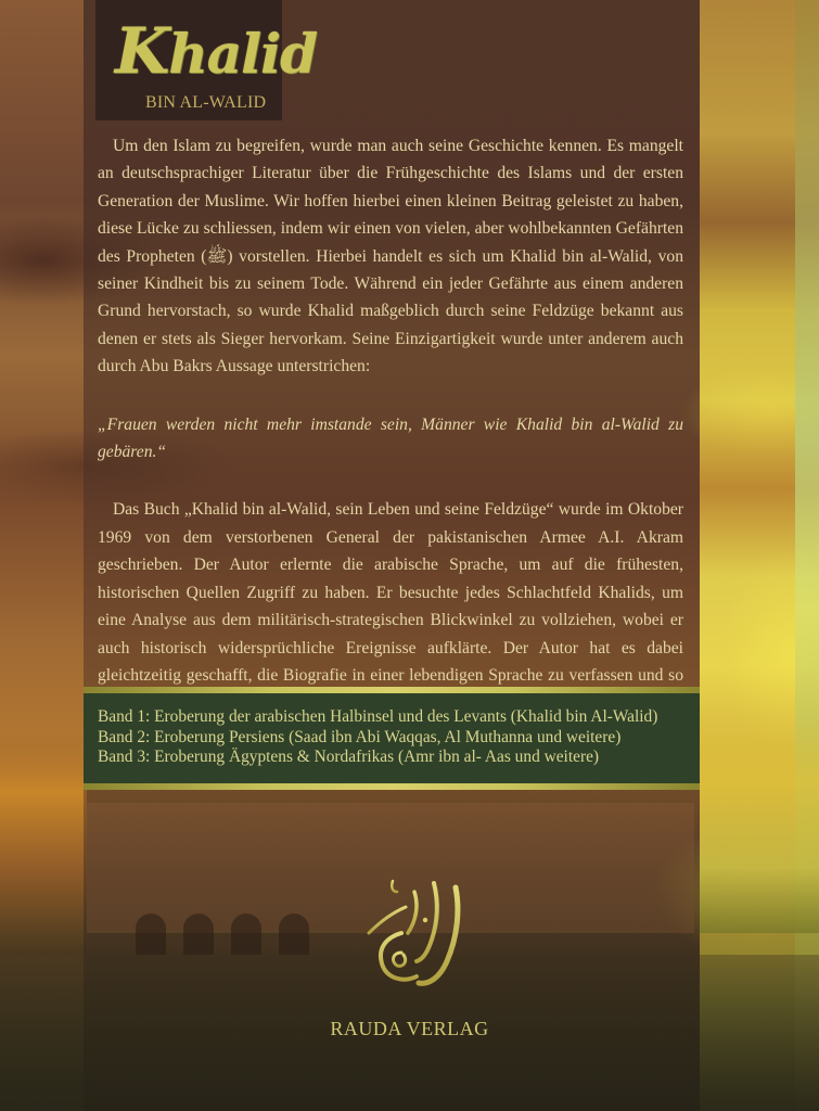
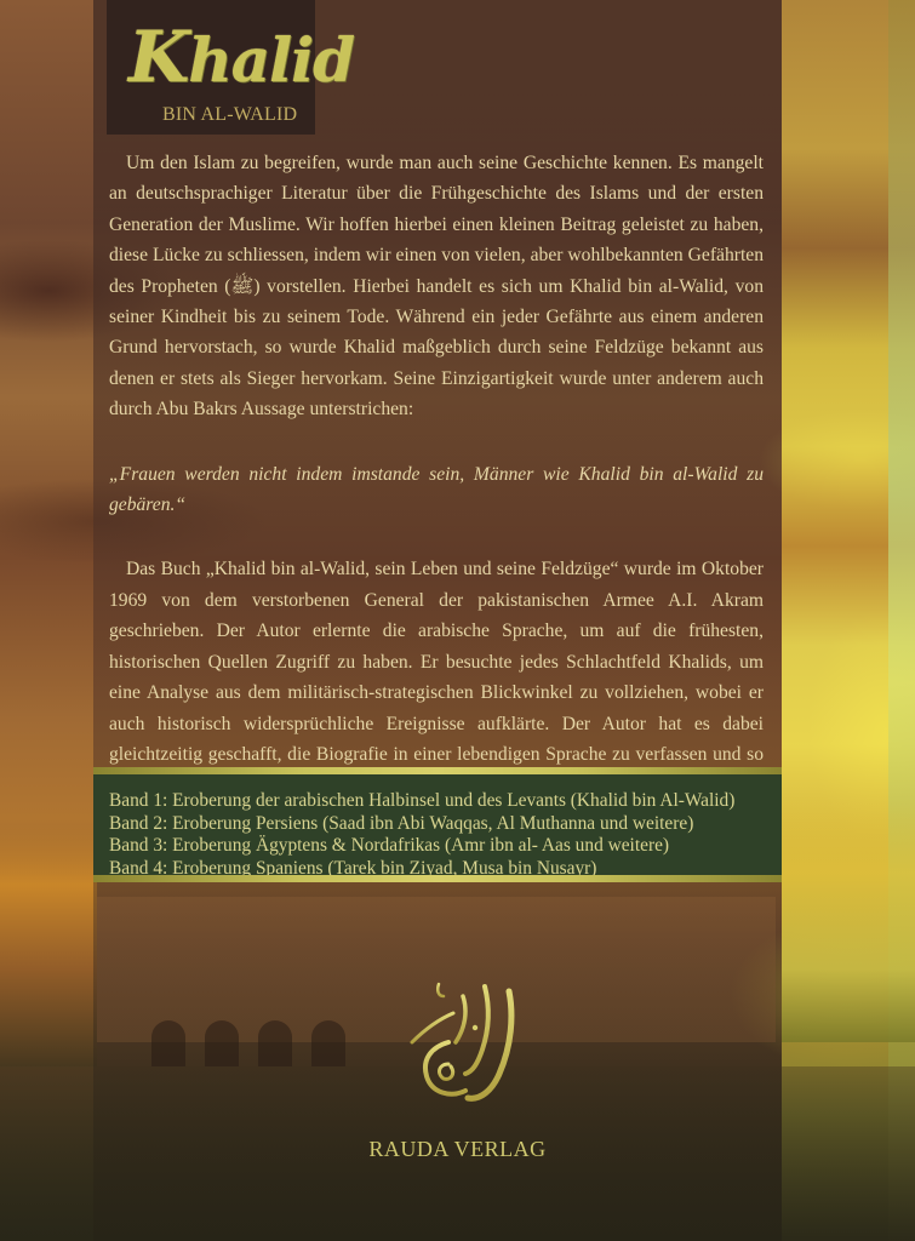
  Khalid
  BIN AL-WALID
  Um den Islam zu begreifen, wurde man auch seine Geschichte kennen. Es mangelt an deutschsprachiger Literatur über die Frühgeschichte des Islams und der ersten Generation der Muslime. Wir hoffen hierbei einen kleinen Beitrag geleistet zu haben, diese Lücke zu schliessen, indem wir einen von vielen, aber wohlbekannten Gefährten des Propheten (ﷺ) vorstellen. Hierbei handelt es sich um Khalid bin al-Walid, von seiner Kindheit bis zu seinem Tode. Während ein jeder Gefährte aus einem anderen Grund hervorstach, so wurde Khalid maßgeblich durch seine Feldzüge bekannt aus denen er stets als Sieger hervorkam. Seine Einzigartigkeit wurde unter anderem auch durch Abu Bakrs Aussage unterstrichen:
- „Frauen werden nicht mehr imstande sein, Männer wie Khalid bin al-Walid zu gebären.“
+ „Frauen werden nicht indem imstande sein, Männer wie Khalid bin al-Walid zu gebären.“
  Das Buch „Khalid bin al-Walid, sein Leben und seine Feldzüge“ wurde im Oktober 1969 von dem verstorbenen General der pakistanischen Armee A.I. Akram geschrieben. Der Autor erlernte die arabische Sprache, um auf die frühesten, historischen Quellen Zugriff zu haben. Er besuchte jedes Schlachtfeld Khalids, um eine Analyse aus dem militärisch-strategischen Blickwinkel zu vollziehen, wobei er auch historisch widersprüchliche Ereignisse aufklärte. Der Autor hat es dabei gleichtzeitig geschafft, die Biografie in einer lebendigen Sprache zu verfassen und so
  Band 1: Eroberung der arabischen Halbinsel und des Levants (Khalid bin Al-Walid)
  Band 2: Eroberung Persiens (Saad ibn Abi Waqqas, Al Muthanna und weitere)
  Band 3: Eroberung Ägyptens & Nordafrikas (Amr ibn al- Aas und weitere)
+ Band 4: Eroberung Spaniens (Tarek bin Ziyad, Musa bin Nusayr)
  RAUDA VERLAG
